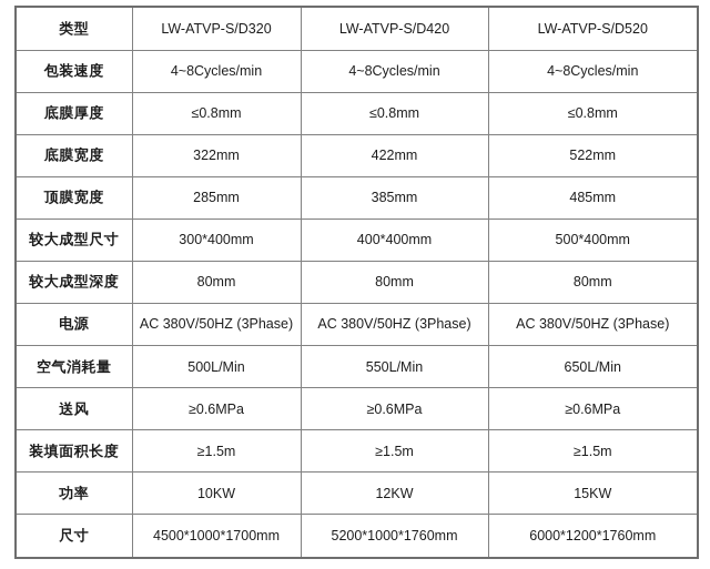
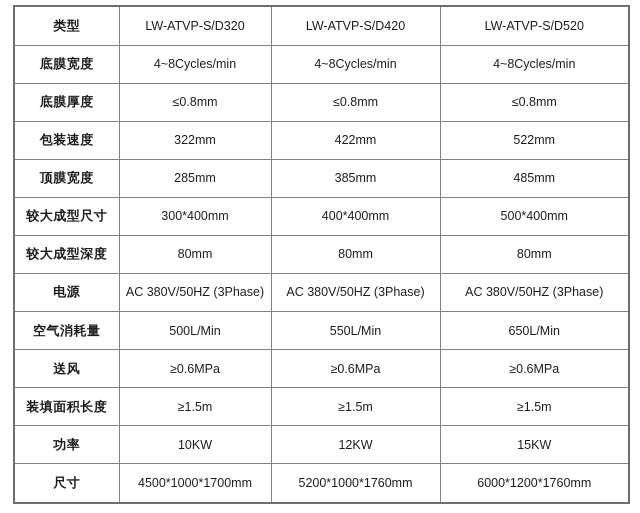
  类型	LW-ATVP-S/D320	LW-ATVP-S/D420	LW-ATVP-S/D520
- 包装速度	4~8Cycles/min	4~8Cycles/min	4~8Cycles/min
+ 底膜宽度	4~8Cycles/min	4~8Cycles/min	4~8Cycles/min
  底膜厚度	≤0.8mm	≤0.8mm	≤0.8mm
- 底膜宽度	322mm	422mm	522mm
+ 包装速度	322mm	422mm	522mm
  顶膜宽度	285mm	385mm	485mm
  较大成型尺寸	300*400mm	400*400mm	500*400mm
  较大成型深度	80mm	80mm	80mm
  电源	AC 380V/50HZ (3Phase)	AC 380V/50HZ (3Phase)	AC 380V/50HZ (3Phase)
  空气消耗量	500L/Min	550L/Min	650L/Min
  送风	≥0.6MPa	≥0.6MPa	≥0.6MPa
  装填面积长度	≥1.5m	≥1.5m	≥1.5m
  功率	10KW	12KW	15KW
  尺寸	4500*1000*1700mm	5200*1000*1760mm	6000*1200*1760mm
